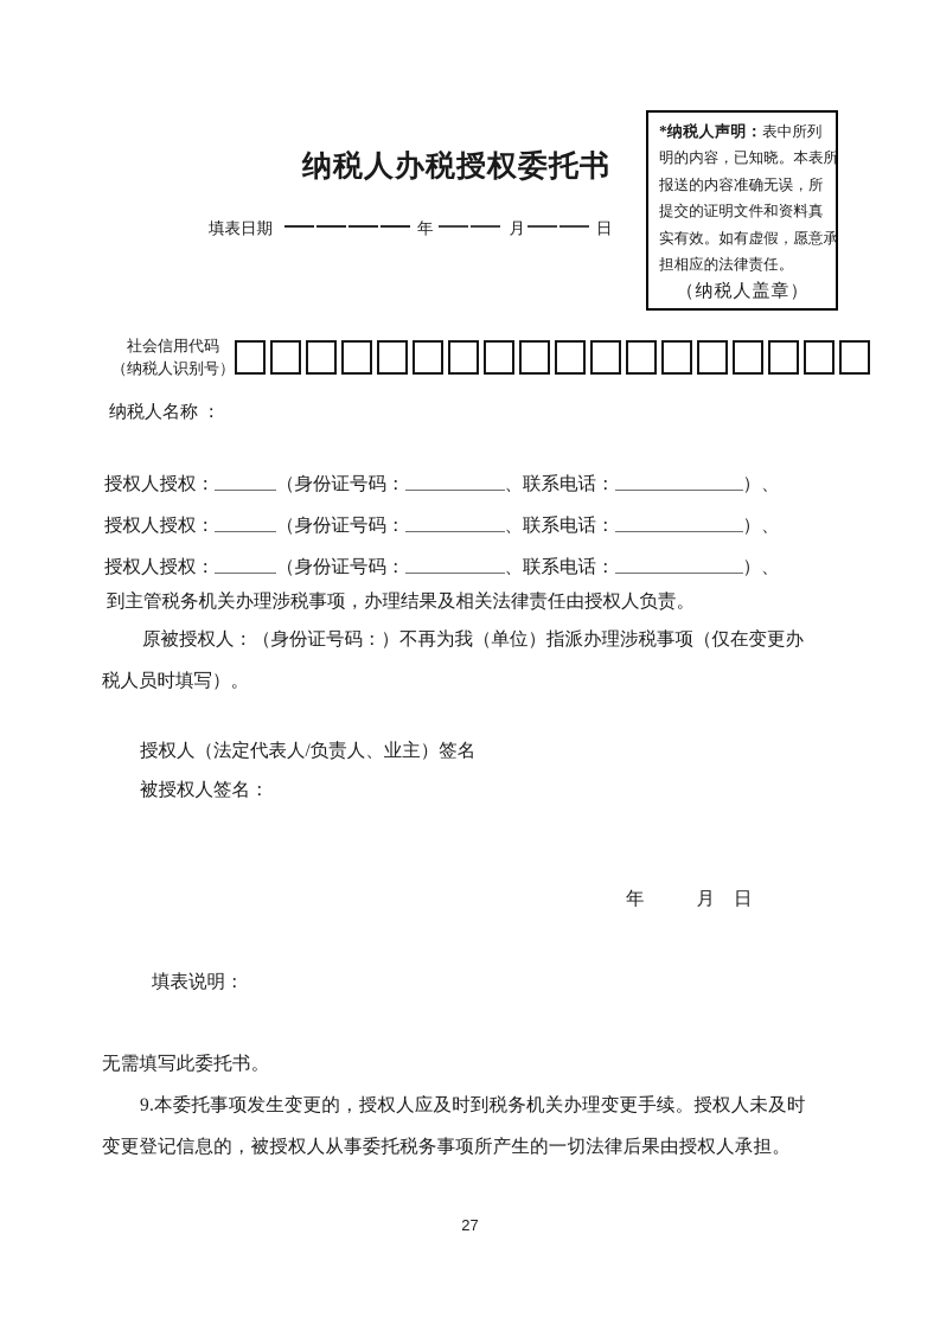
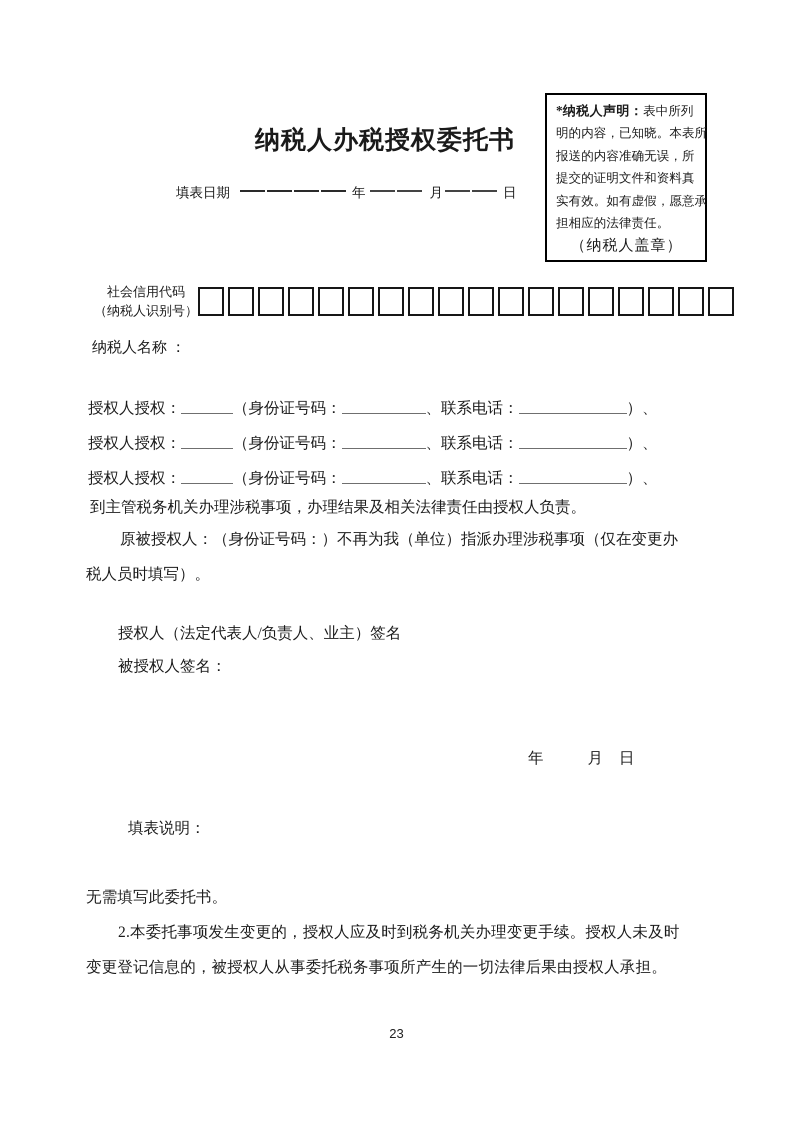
  *纳税人声明：表中所列
  明的内容，已知晓。本表
  报送的内容准确无误，所
  提交的证明文件和资料真
  实有效。如有虚假，愿意承
  担相应的法律责任。
  （纳税人盖章）
  纳税人办税授权委托书
  填表日期
  年
  月
  日
  社会信用代码
  （纳税人识别号）
  纳税人名称 ：
  授权人授权： （身份证号码： 、联系电话： ）、
  授权人授权： （身份证号码： 、联系电话： ）、
  授权人授权： （身份证号码： 、联系电话： ）、
  到主管税务机关办理涉税事项，办理结果及相关法律责任由授权人负责。
  原被授权人：（身份证号码：）不再为我（单位）指派办理涉税事项（仅在变更办
  税人员时填写）。
  授权人（法定代表人/负责人、业主）签名
  被授权人签名：
  年 月 日
  填表说明：
  无需填写此委托书。
- 9.本委托事项发生变更的，授权人应及时到税务机关办理变更手续。授权人未及时
+ 2.本委托事项发生变更的，授权人应及时到税务机关办理变更手续。授权人未及时
  变更登记信息的，被授权人从事委托税务事项所产生的一切法律后果由授权人承担。
- 27
+ 23
